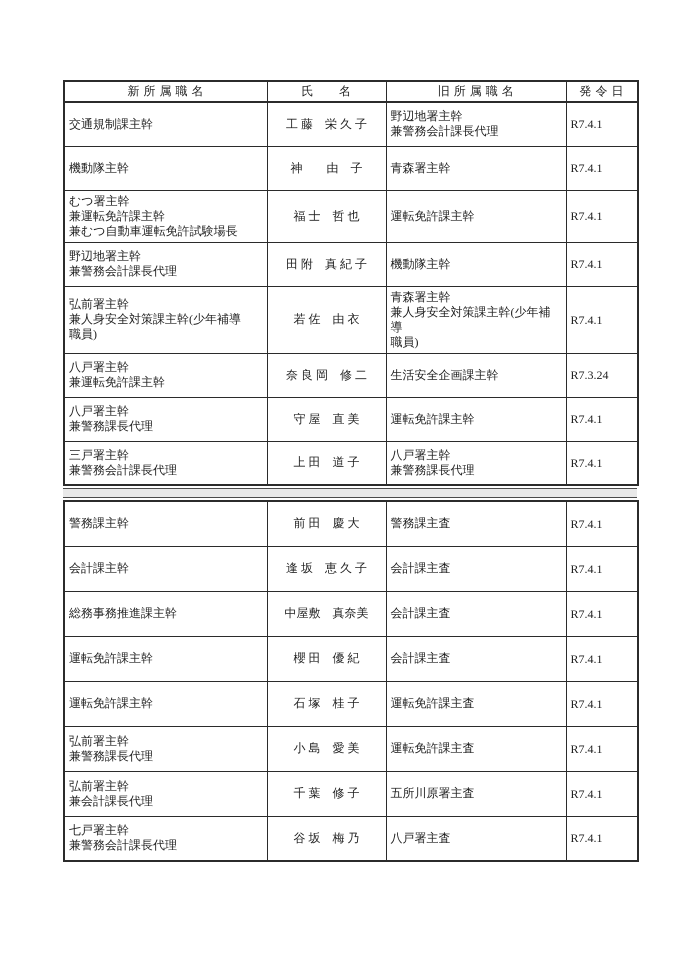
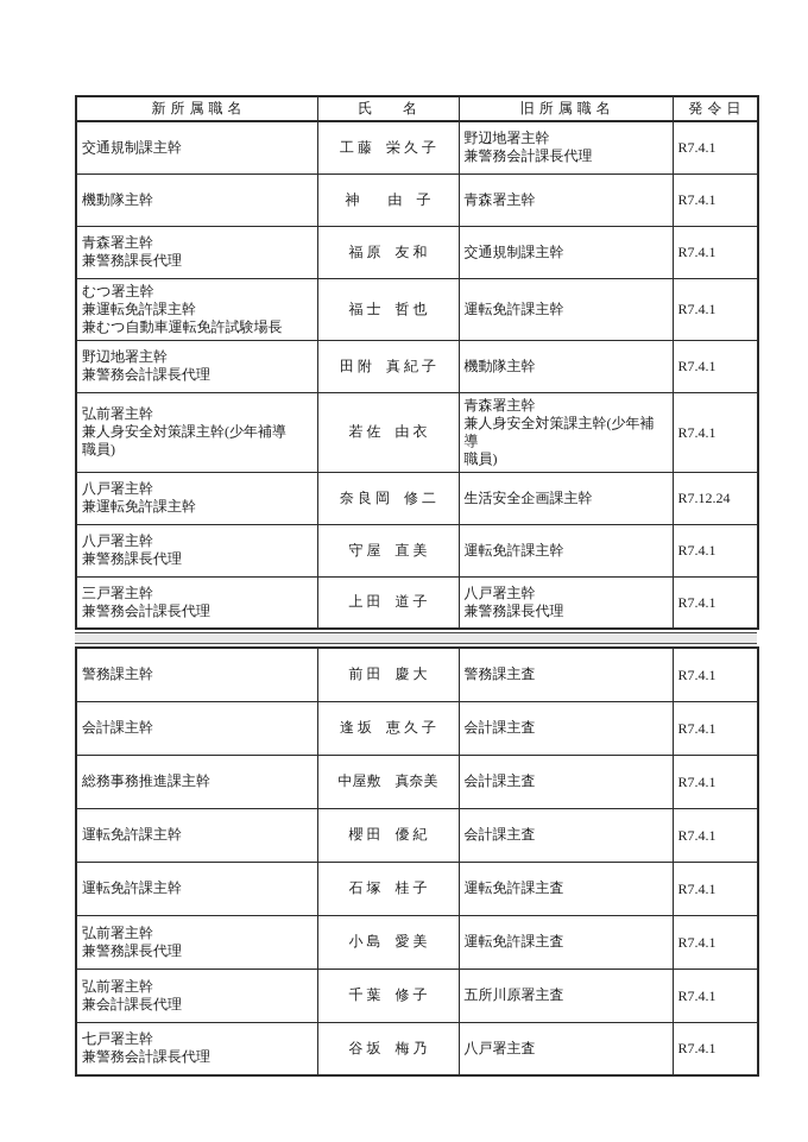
  新 所 属 職 名	氏 名	旧 所 属 職 名	発 令 日
  交通規制課主幹	工 藤 栄 久 子	野辺地署主幹 兼警務会計課長代理	R7.4.1
  機動隊主幹	神 由 子	青森署主幹	R7.4.1
+ 青森署主幹 兼警務課長代理	福 原 友 和	交通規制課主幹	R7.4.1
  むつ署主幹 兼運転免許課主幹 兼むつ自動車運転免許試験場長	福 士 哲 也	運転免許課主幹	R7.4.1
  野辺地署主幹 兼警務会計課長代理	田 附 真 紀 子	機動隊主幹	R7.4.1
  弘前署主幹 兼人身安全対策課主幹(少年補導 職員)	若 佐 由 衣	青森署主幹 兼人身安全対策課主幹(少年補導 職員)	R7.4.1
- 八戸署主幹 兼運転免許課主幹	奈 良 岡 修 二	生活安全企画課主幹	R7.3.24
+ 八戸署主幹 兼運転免許課主幹	奈 良 岡 修 二	生活安全企画課主幹	R7.12.24
  八戸署主幹 兼警務課長代理	守 屋 直 美	運転免許課主幹	R7.4.1
  三戸署主幹 兼警務会計課長代理	上 田 道 子	八戸署主幹 兼警務課長代理	R7.4.1
  警務課主幹	前 田 慶 大	警務課主査	R7.4.1
  会計課主幹	逢 坂 恵 久 子	会計課主査	R7.4.1
  総務事務推進課主幹	中屋敷 真奈美	会計課主査	R7.4.1
  運転免許課主幹	櫻 田 優 紀	会計課主査	R7.4.1
  運転免許課主幹	石 塚 桂 子	運転免許課主査	R7.4.1
  弘前署主幹 兼警務課長代理	小 島 愛 美	運転免許課主査	R7.4.1
  弘前署主幹 兼会計課長代理	千 葉 修 子	五所川原署主査	R7.4.1
  七戸署主幹 兼警務会計課長代理	谷 坂 梅 乃	八戸署主査	R7.4.1
